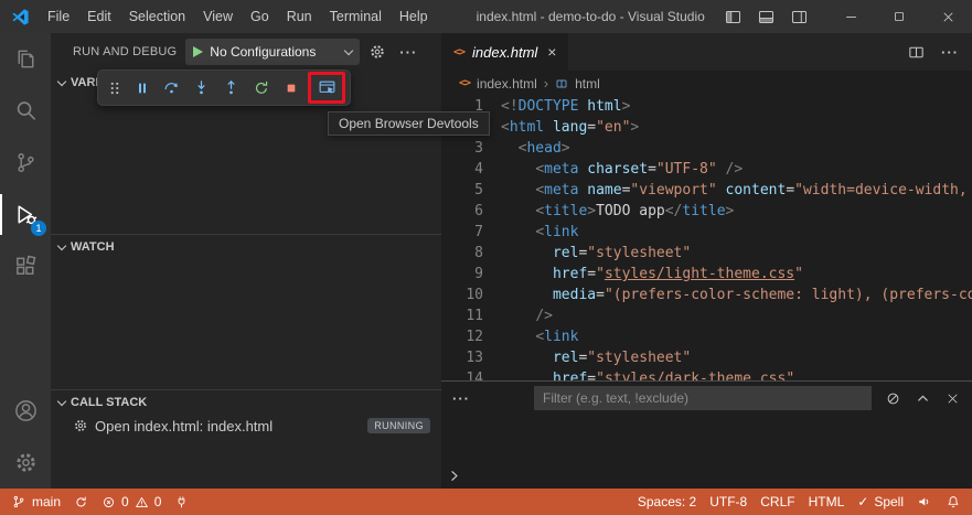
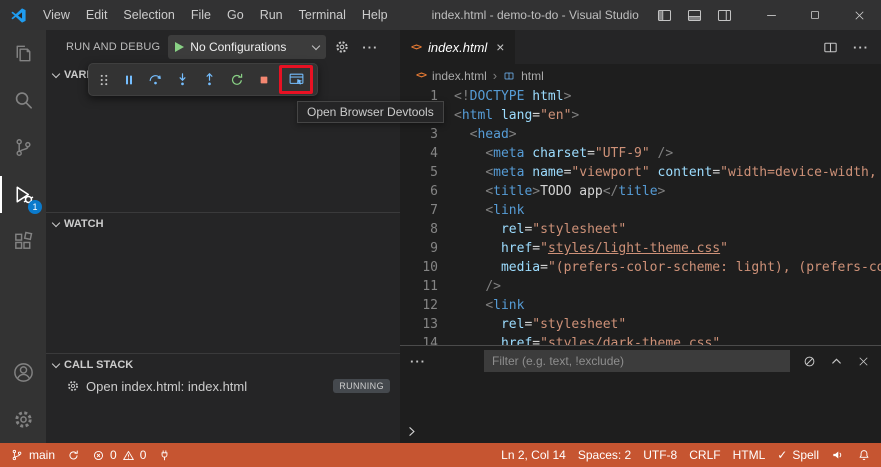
- File
+ View
  Edit
  Selection
- View
+ File
  Go
  Run
  Terminal
  Help
  index.html - demo-to-do - Visual Studio
  1
  RUN AND DEBUG
  No Configurations
  ···
  WATCH
  CALL STACK
  Open index.html: index.html
  RUNNING
  Open Browser Devtools
  <>
  index.html
  ×
  ···
  <>
  index.html
  ›
  html
  1
  <!DOCTYPE html>
  <html lang="en">
  3
  <head>
  4
- <meta charset="UTF-8" />
+ <meta charset="UTF-9" />
  5
  <meta name="viewport" content="width=device-width,
  6
  <title>TODO app</title>
  7
  <link
  8
  rel="stylesheet"
  9
  href="styles/light-theme.css"
  10
  media="(prefers-color-scheme: light), (prefers-c
  11
  />
  12
  <link
  13
  rel="stylesheet"
  14
  href="styles/dark-theme.css"
  ···
  Filter (e.g. text, !exclude)
  main
  0
  0
+ Ln 2, Col 14
  Spaces: 2
  UTF-8
  CRLF
  HTML
  ✓
  Spell
